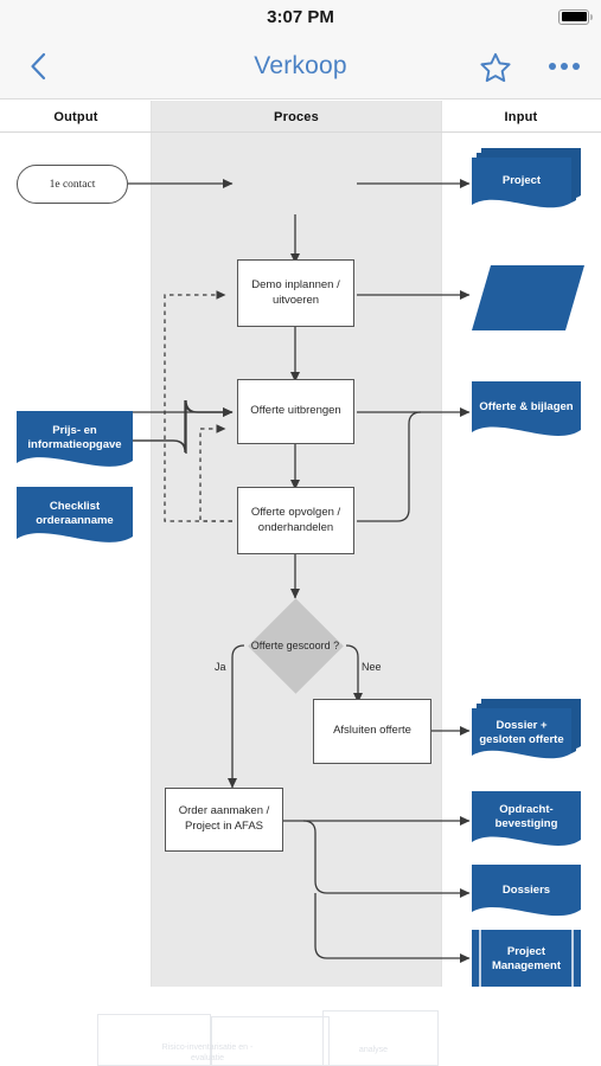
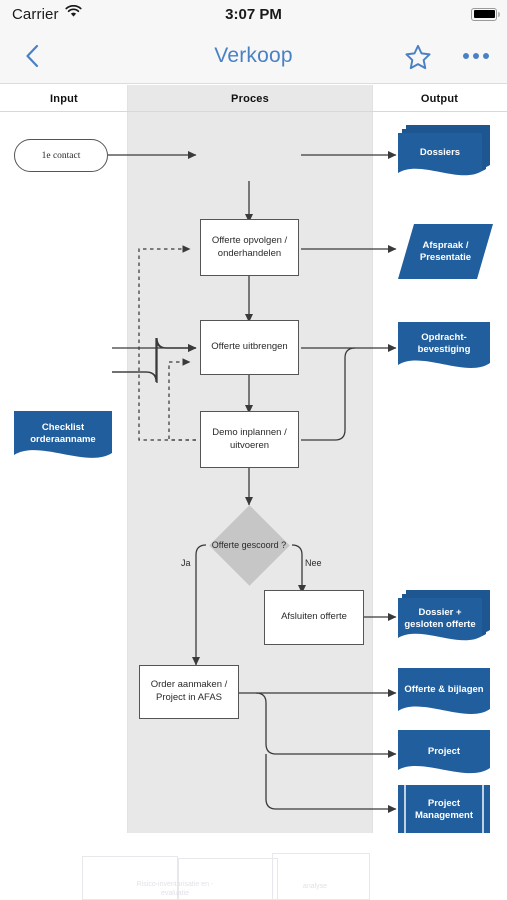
+ Carrier
  3:07 PM
  Verkoop
- Output
+ Input
  Proces
- Input
+ Output
  1e contact
- Prijs- en informatieopgave
  Checklist orderaanname
- Demo inplannen / uitvoeren
+ Offerte opvolgen / onderhandelen
  Offerte uitbrengen
- Offerte opvolgen / onderhandelen
+ Demo inplannen / uitvoeren
  Afsluiten offerte
  Order aanmaken / Project in AFAS
  Offerte gescoord ?
  Ja
  Nee
- Project
+ Dossiers
+ Afspraak / Presentatie
- Offerte & bijlagen
+ Opdracht- bevestiging
  Dossier + gesloten offerte
- Opdracht- bevestiging
+ Offerte & bijlagen
- Dossiers
+ Project
  Project Management
